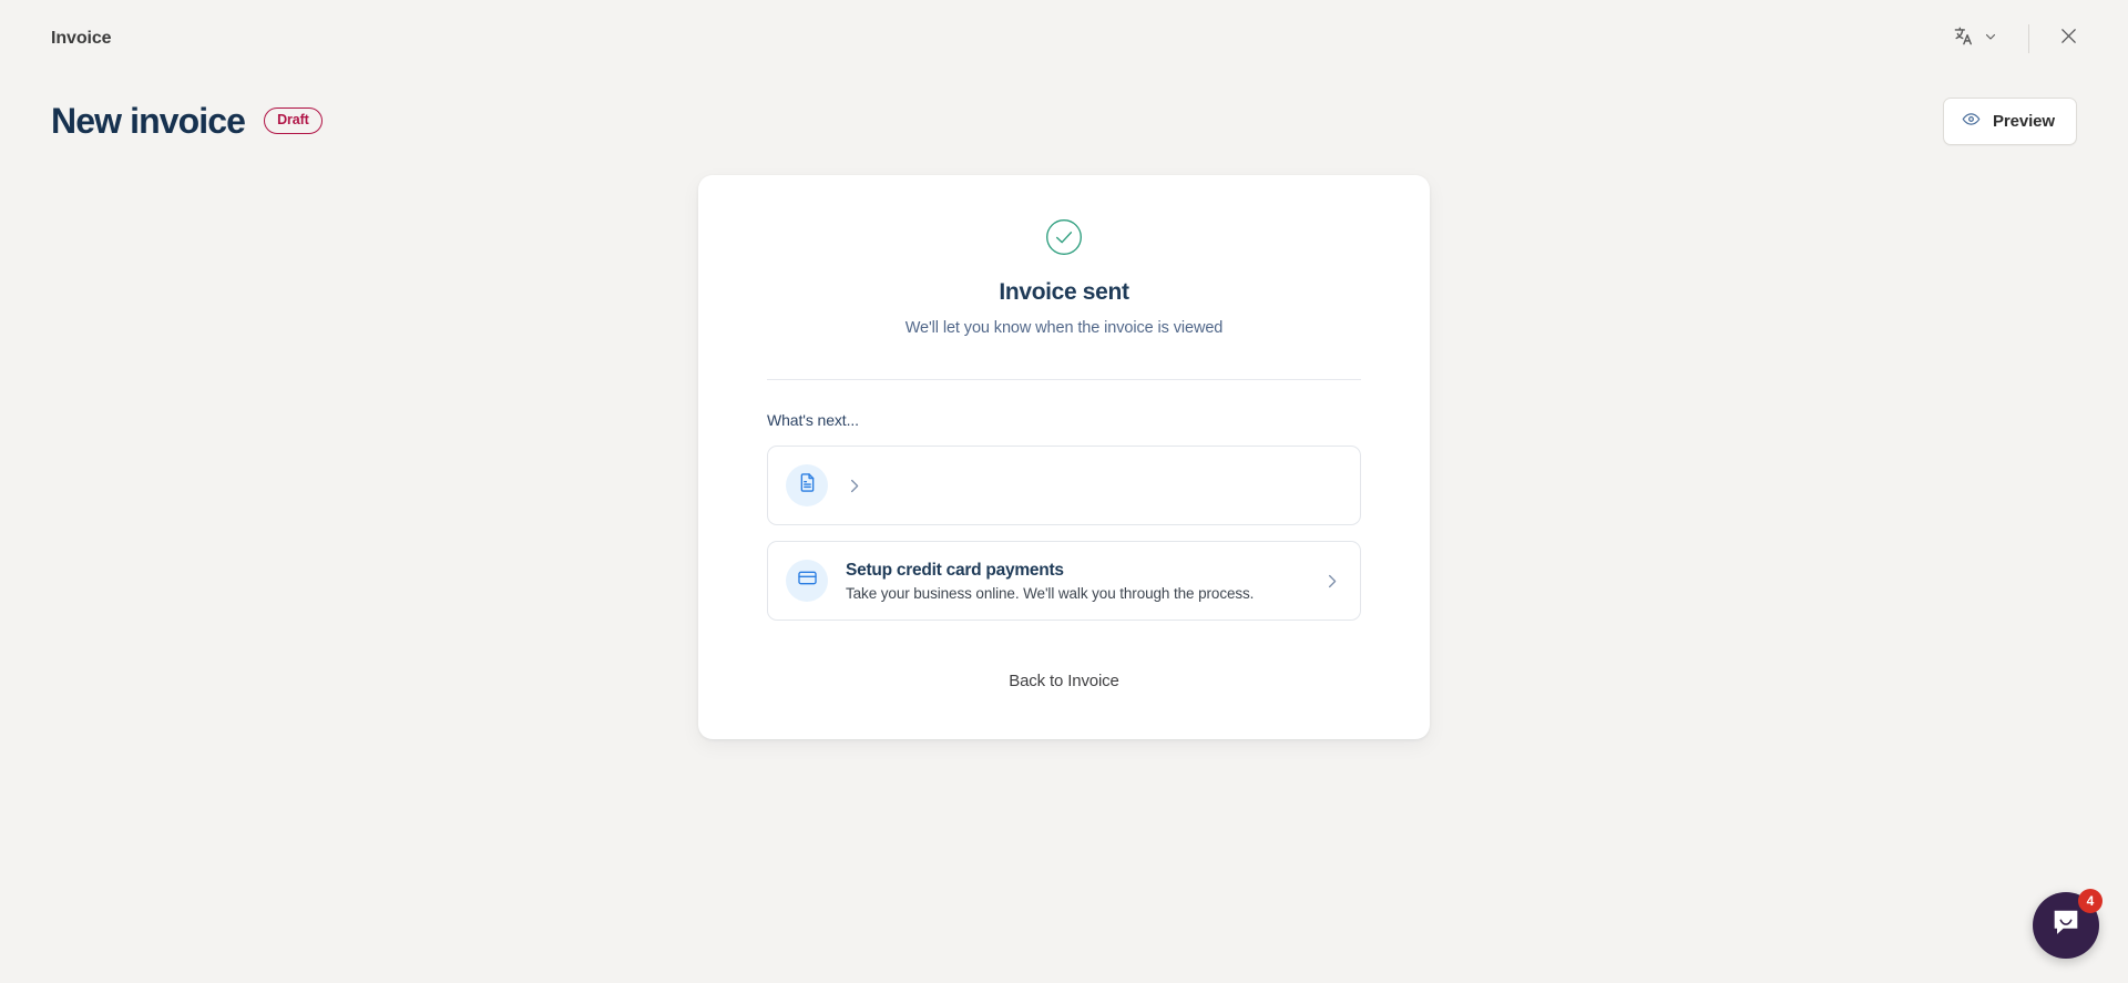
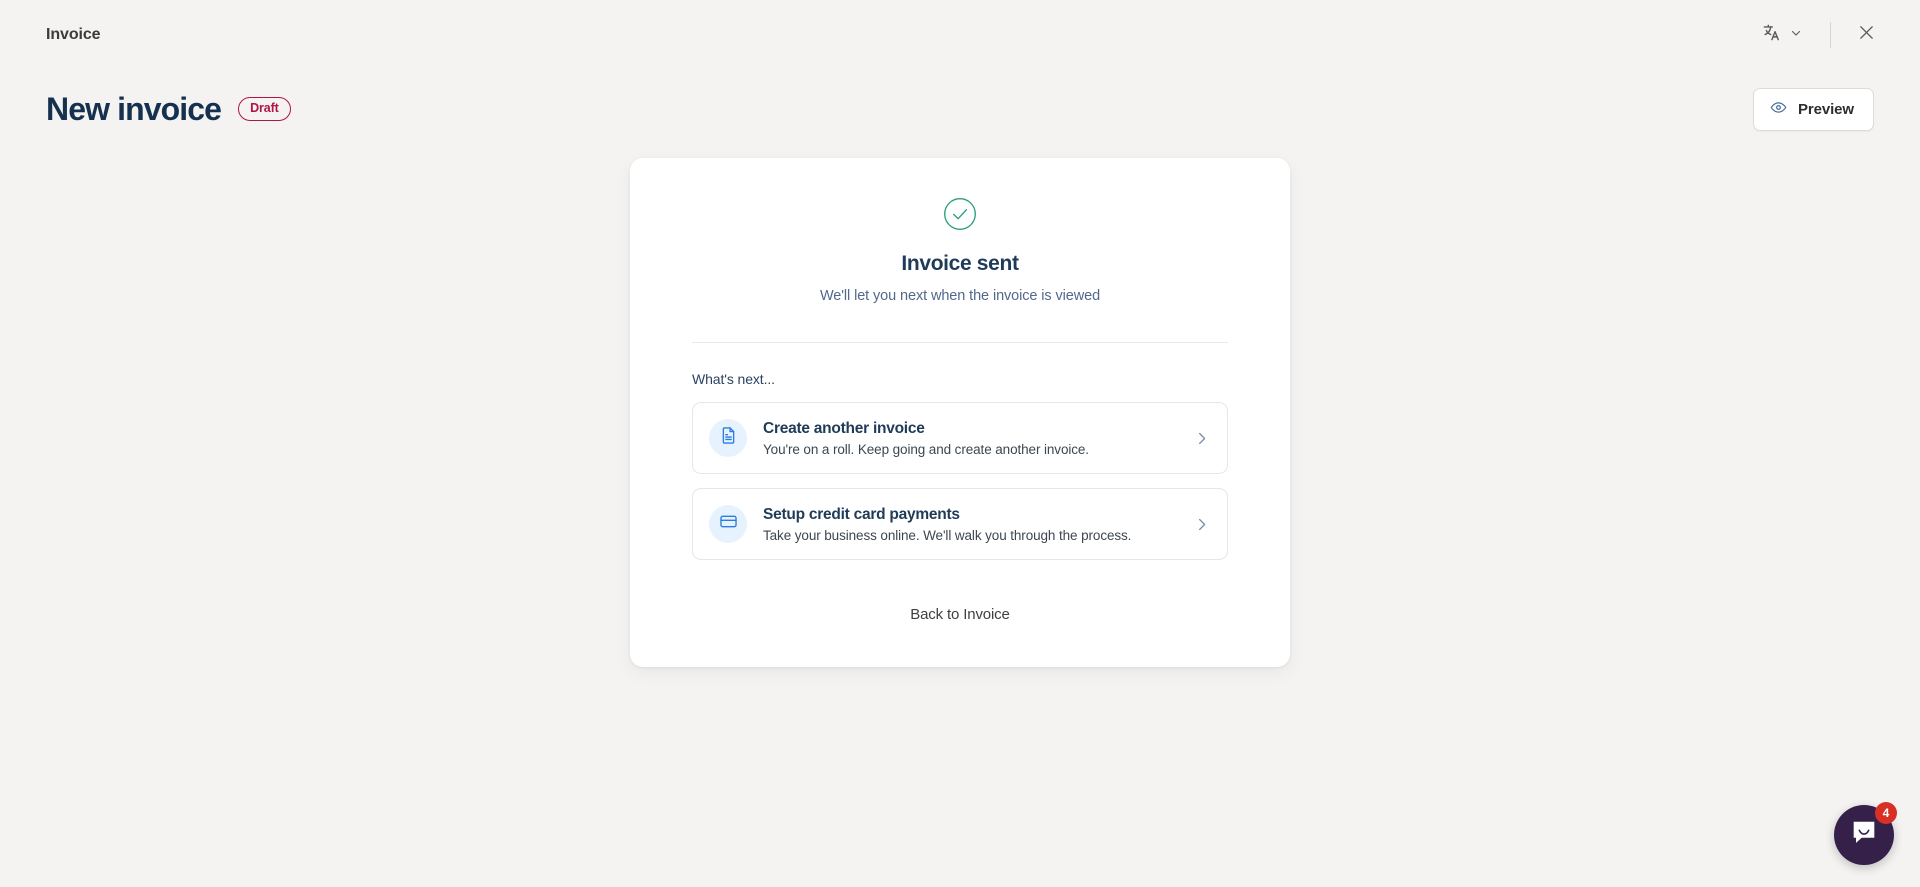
  Invoice
  New invoice
  Draft
  Preview
  Invoice sent
- We'll let you know when the invoice is viewed
+ We'll let you next when the invoice is viewed
  What's next...
+ Create another invoice
+ You're on a roll. Keep going and create another invoice.
  Setup credit card payments
  Take your business online. We'll walk you through the process.
  Back to Invoice
  4
